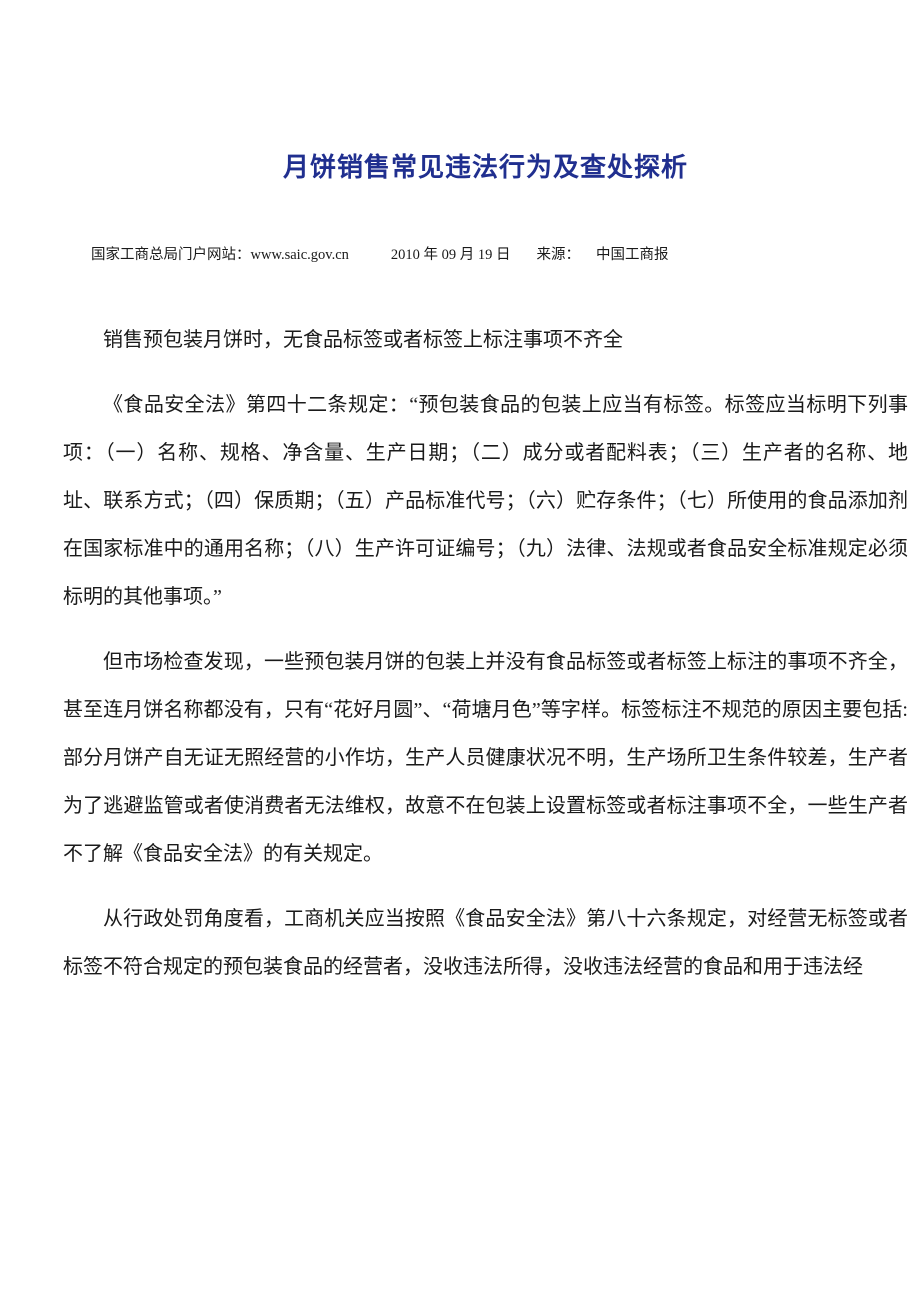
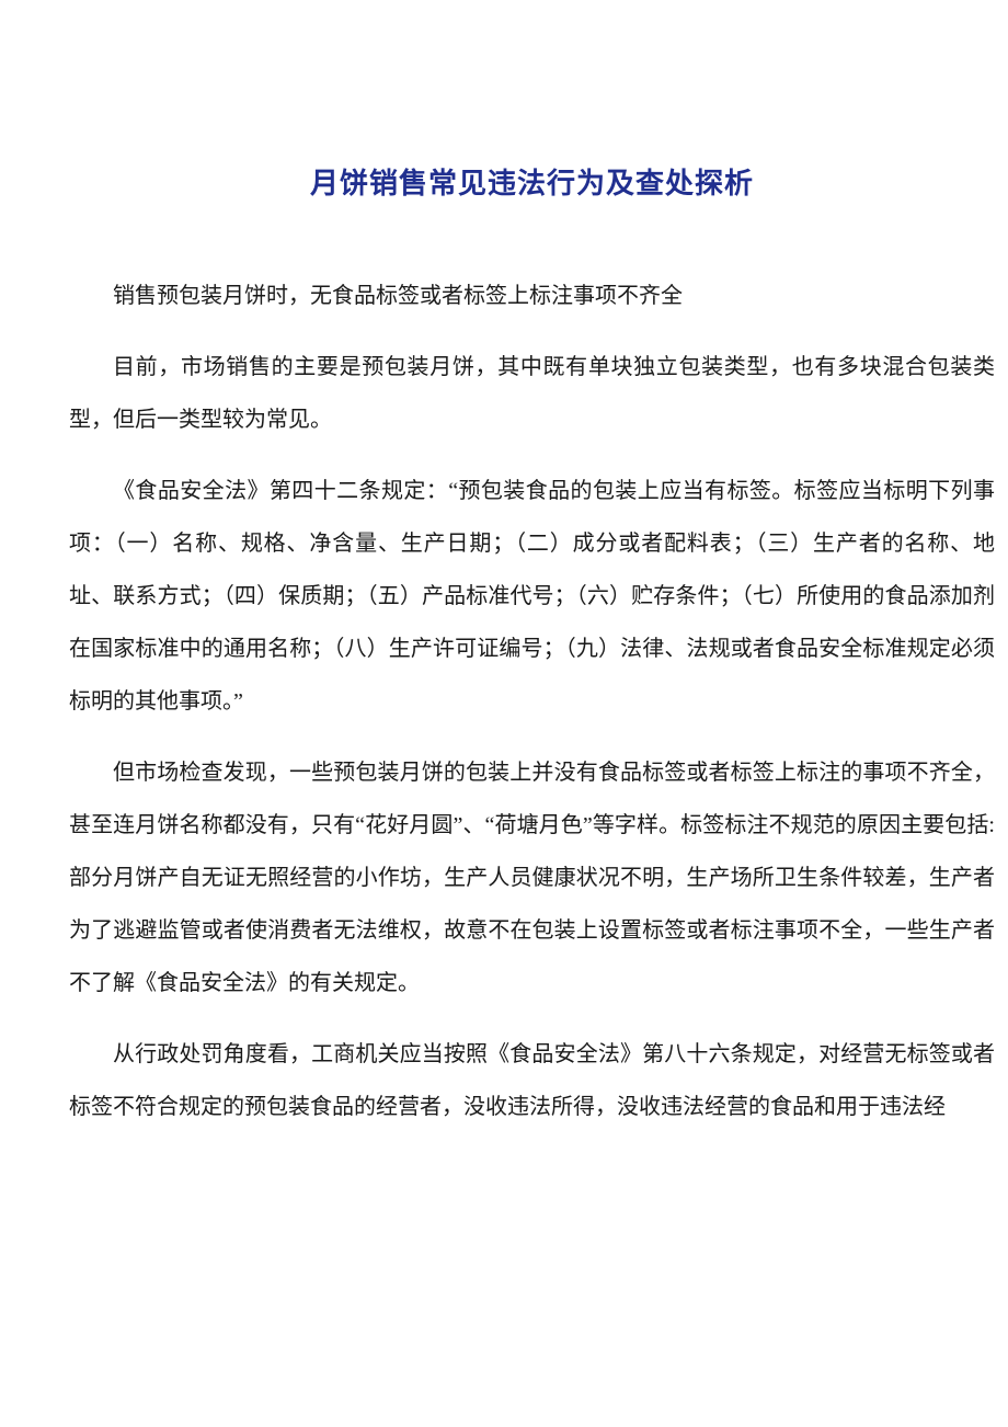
  月饼销售常见违法行为及查处探析
- 国家工商总局门户网站：www.saic.gov.cn
- 2010 年 09 月 19 日
- 来源：
- 中国工商报
  销售预包装月饼时，无食品标签或者标签上标注事项不齐全
+ 目前，市场销售的主要是预包装月饼，其中既有单块独立包装类型，也有多块混合包装类型，但后一类型较为常见。
  《食品安全法》第四十二条规定：“预包装食品的包装上应当有标签。标签应当标明下列事项：（一）名称、规格、净含量、生产日期；（二）成分或者配料表；（三）生产者的名称、地址、联系方式；（四）保质期；（五）产品标准代号；（六）贮存条件；（七）所使用的食品添加剂在国家标准中的通用名称；（八）生产许可证编号；（九）法律、法规或者食品安全标准规定必须标明的其他事项。”
  但市场检查发现，一些预包装月饼的包装上并没有食品标签或者标签上标注的事项不齐全，甚至连月饼名称都没有，只有“花好月圆”、“荷塘月色”等字样。标签标注不规范的原因主要包括: 部分月饼产自无证无照经营的小作坊，生产人员健康状况不明，生产场所卫生条件较差，生产者为了逃避监管或者使消费者无法维权，故意不在包装上设置标签或者标注事项不全，一些生产者不了解《食品安全法》的有关规定。
  从行政处罚角度看，工商机关应当按照《食品安全法》第八十六条规定，对经营无标签或者标签不符合规定的预包装食品的经营者，没收违法所得，没收违法经营的食品和用于违法经
